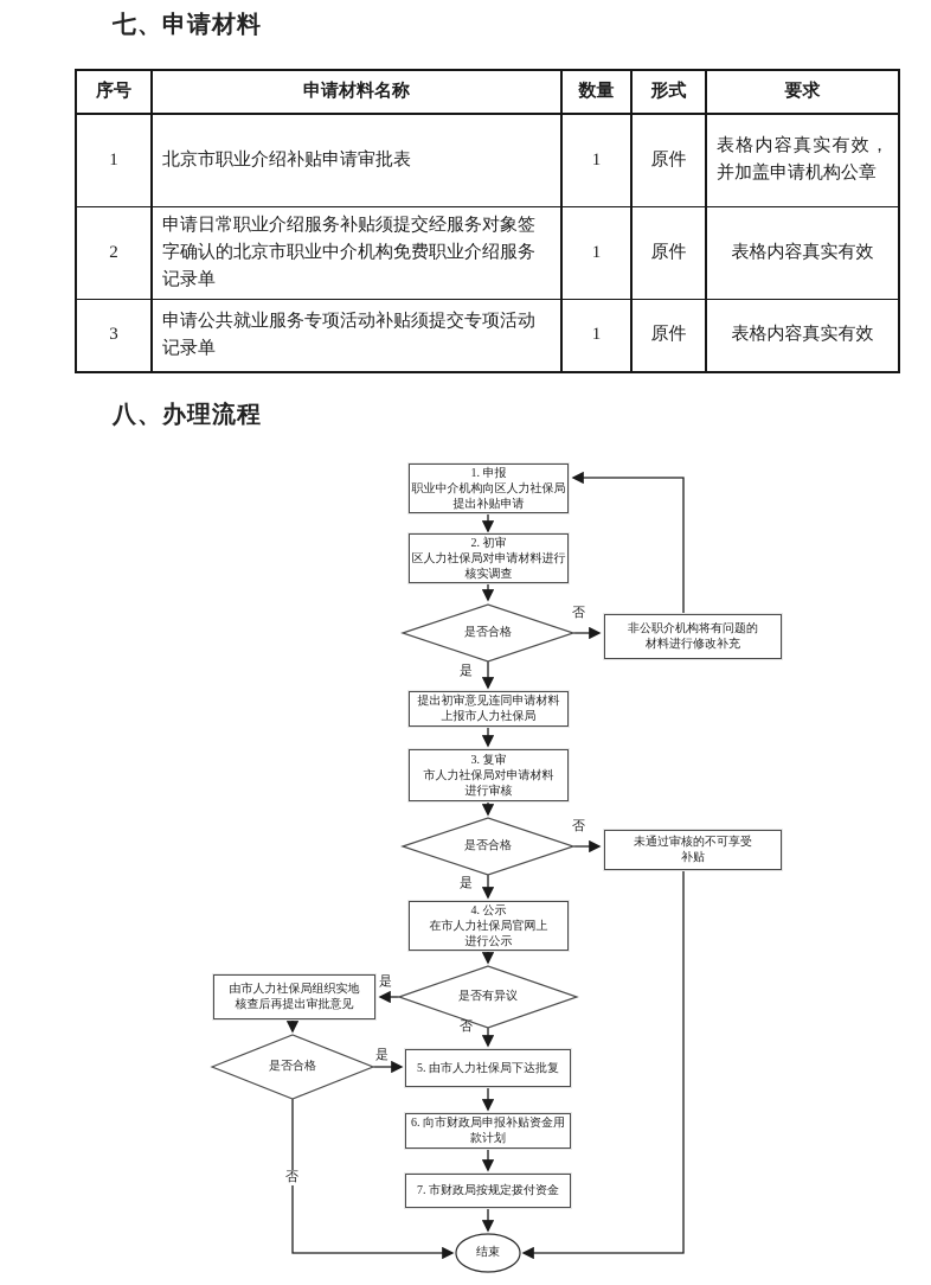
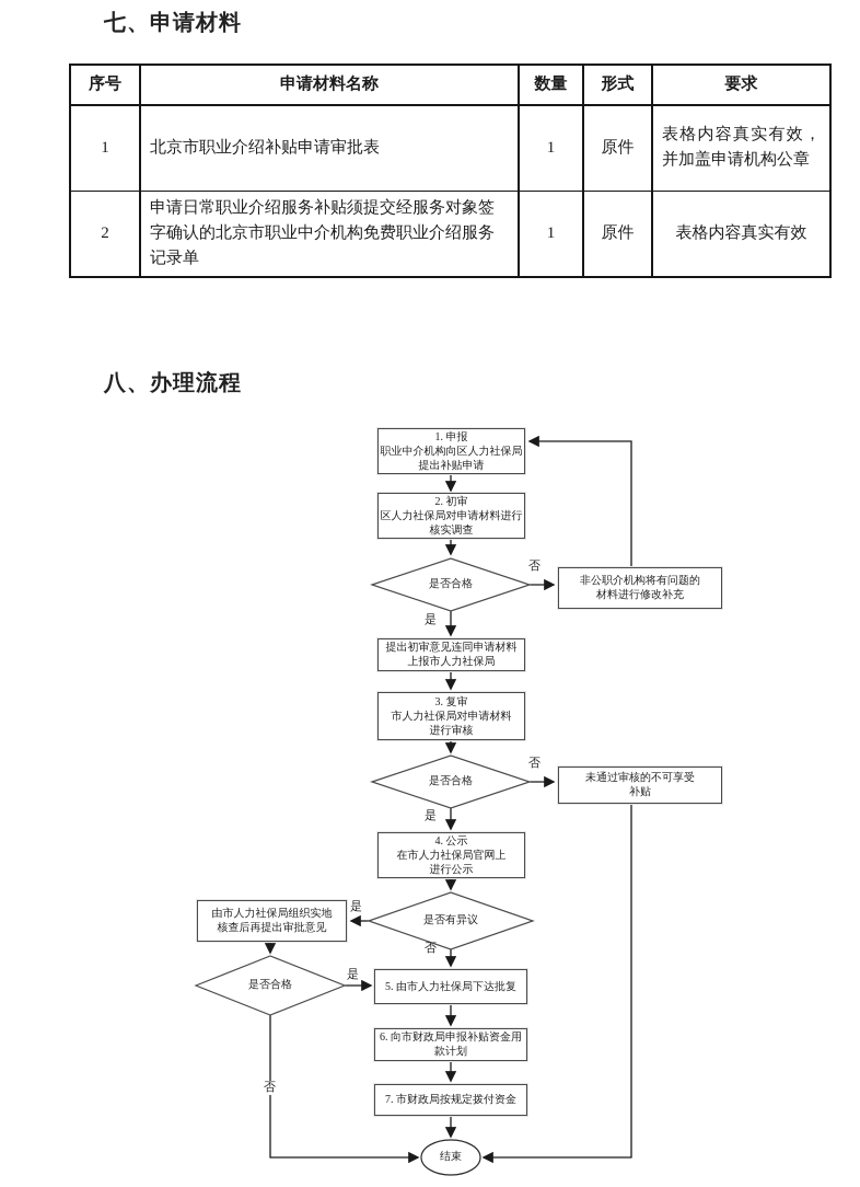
  七、申请材料
  序号	申请材料名称	数量	形式	要求
  1	北京市职业介绍补贴申请审批表	1	原件	表格内容真实有效，并加盖申请机构公章
  2	申请日常职业介绍服务补贴须提交经服务对象签字确认的北京市职业中介机构免费职业介绍服务记录单	1	原件	表格内容真实有效
- 3	申请公共就业服务专项活动补贴须提交专项活动记录单	1	原件	表格内容真实有效
  八、办理流程
  1. 申报
  职业中介机构向区人力社保局
  提出补贴申请
  2. 初审
  区人力社保局对申请材料进行
  核实调查
  非公职介机构将有问题的
  材料进行修改补充
  提出初审意见连同申请材料
  上报市人力社保局
  3. 复审
  市人力社保局对申请材料
  进行审核
  未通过审核的不可享受
  补贴
  4. 公示
  在市人力社保局官网上
  进行公示
  由市人力社保局组织实地
  核查后再提出审批意见
  5. 由市人力社保局下达批复
  6. 向市财政局申报补贴资金用
  款计划
  7. 市财政局按规定拨付资金
  是否合格
  是否合格
  是否有异议
  是否合格
  结束
  否
  是
  否
  是
  是
  否
  是
  否
